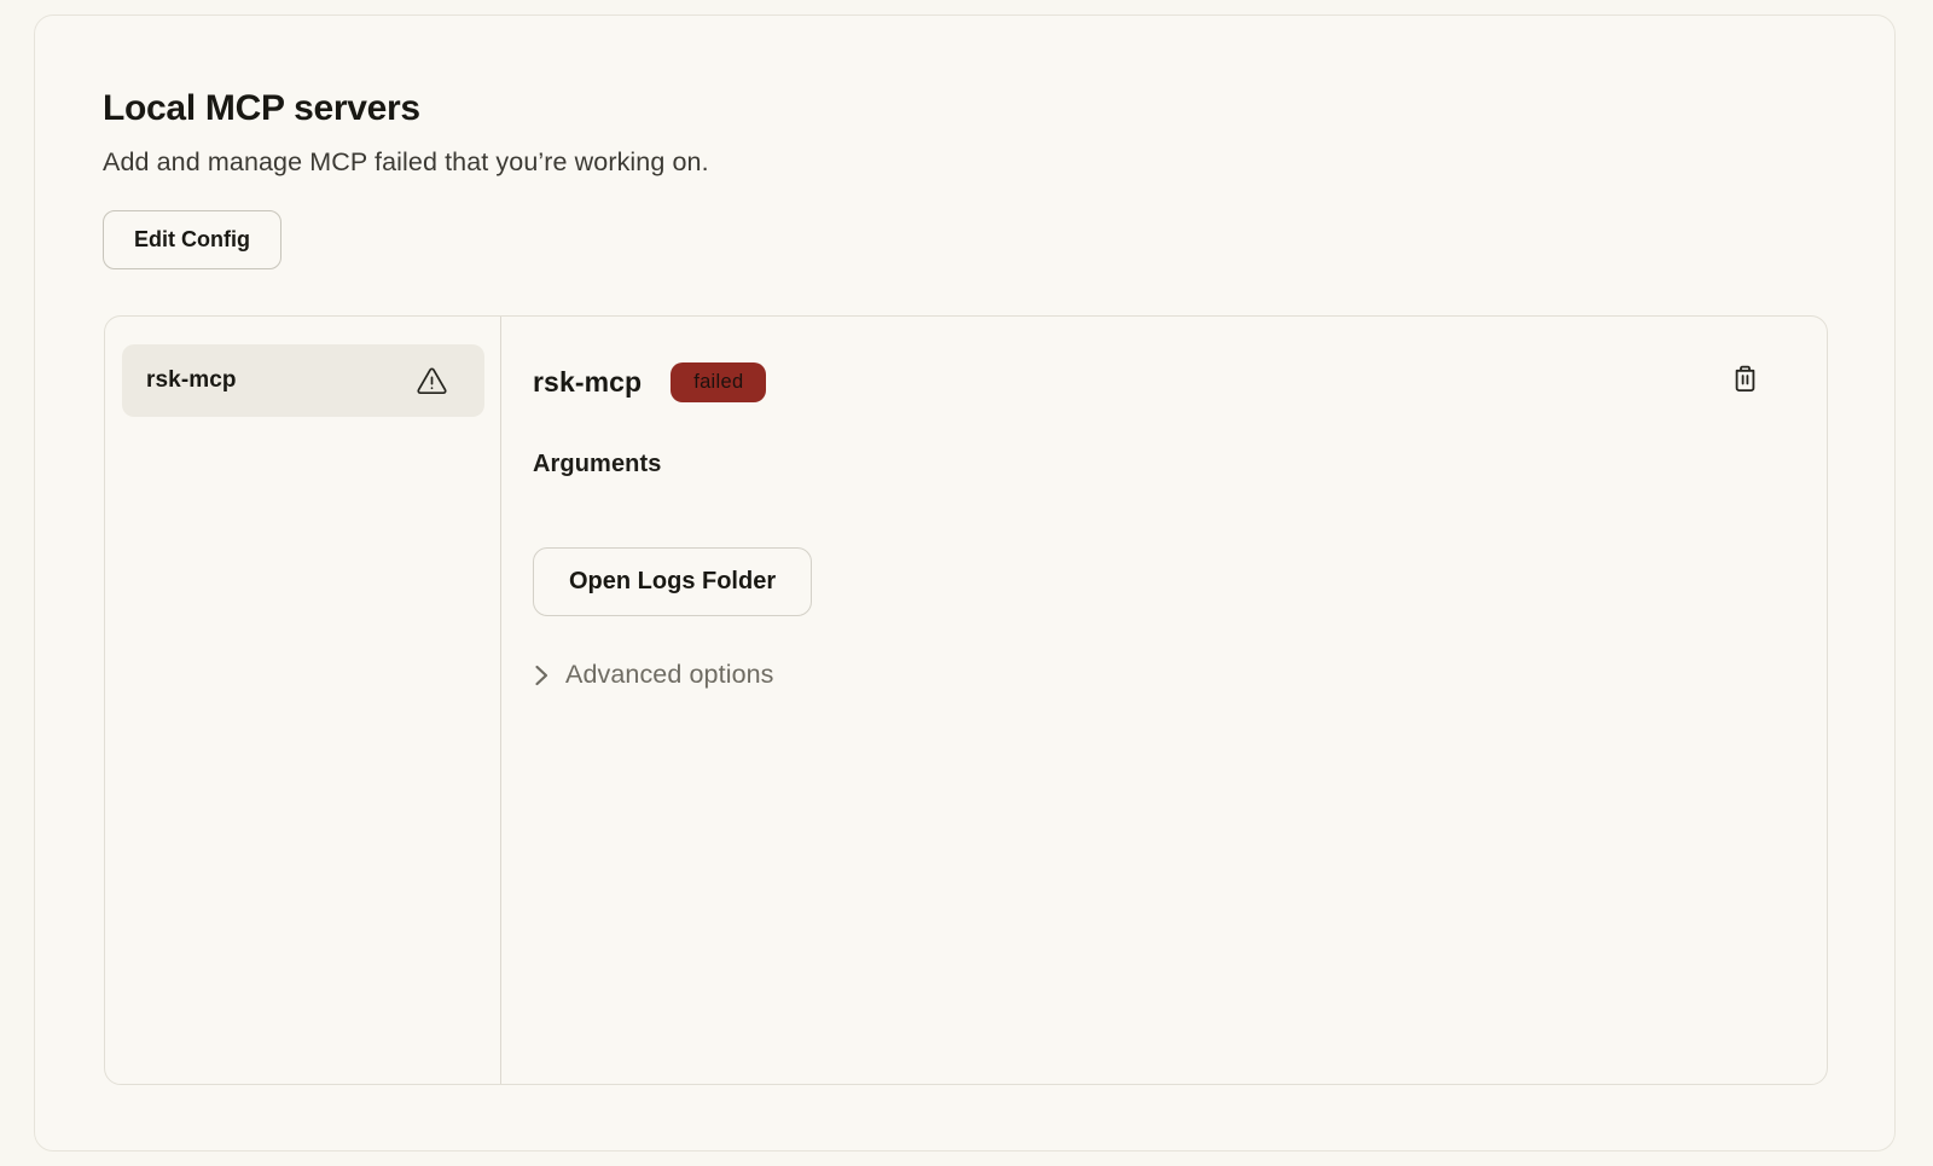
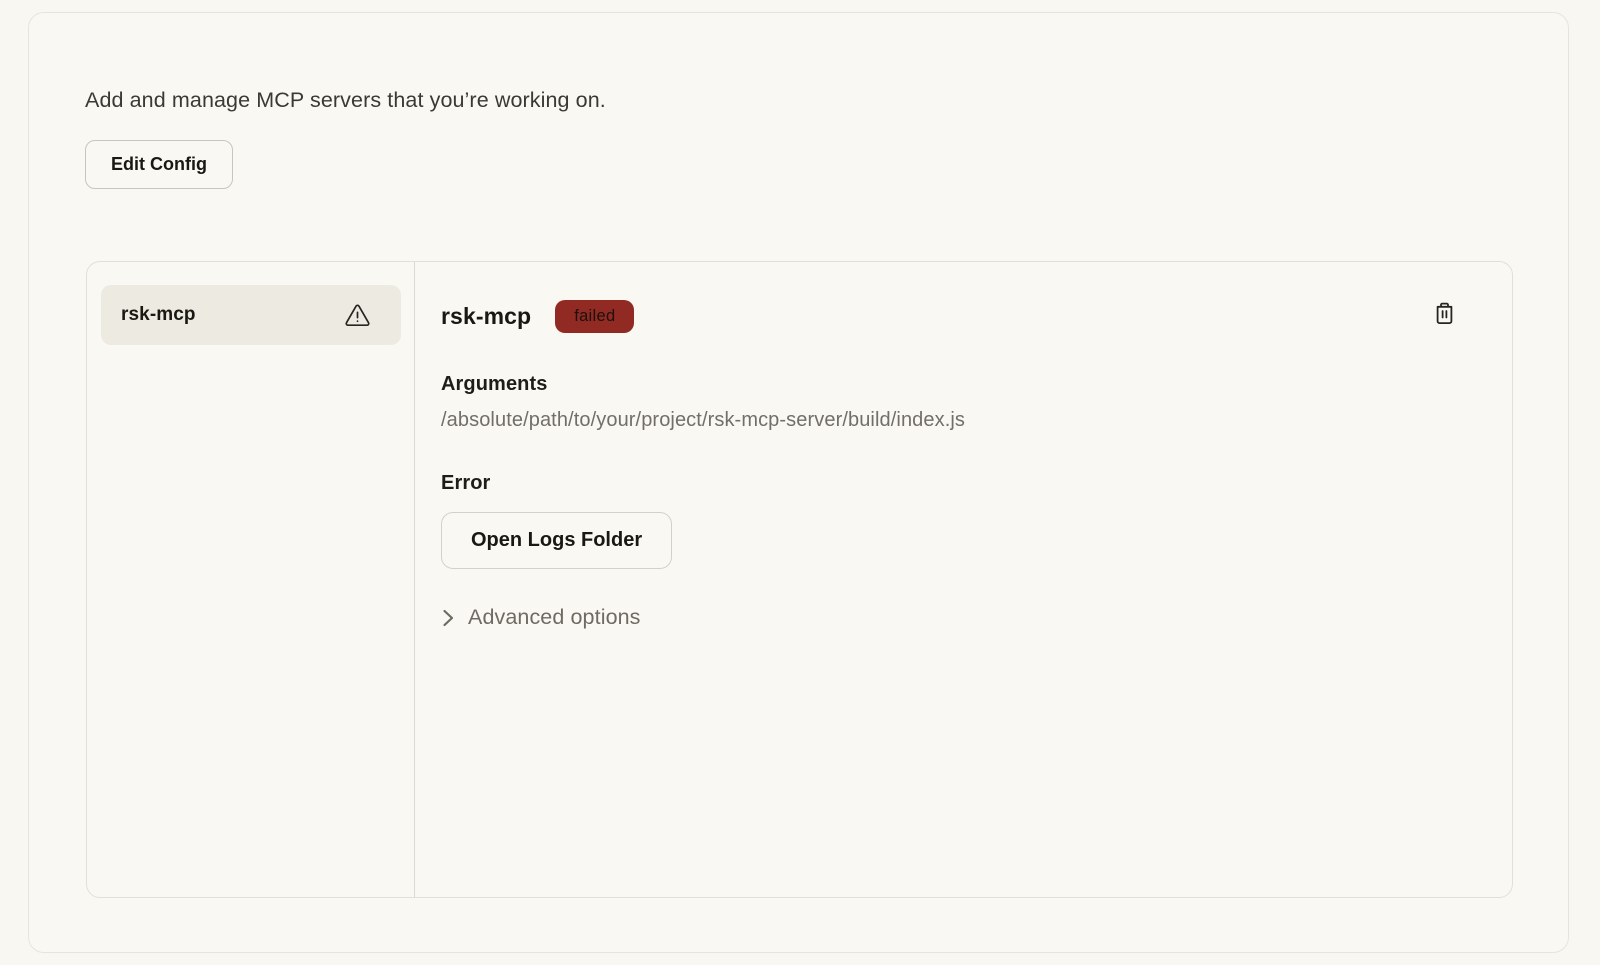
- Local MCP servers
- Add and manage MCP failed that you’re working on.
+ Add and manage MCP servers that you’re working on.
  Edit Config
  rsk-mcp
  rsk-mcp
  failed
  Arguments
+ /absolute/path/to/your/project/rsk-mcp-server/build/index.js
+ Error
  Open Logs Folder
  Advanced options
